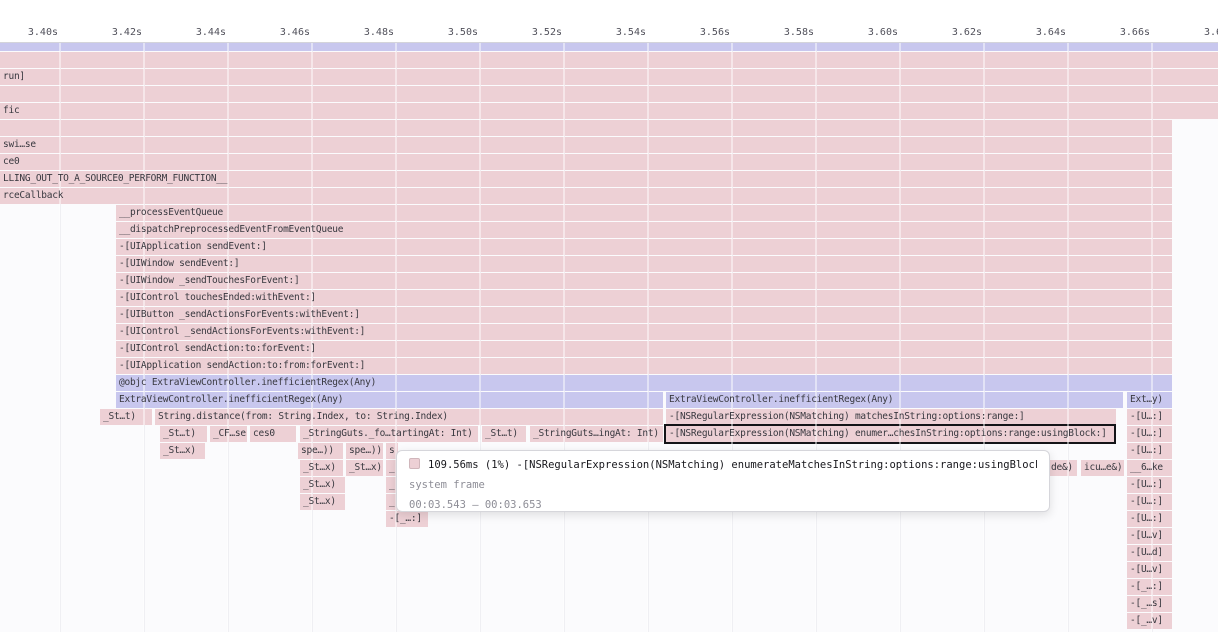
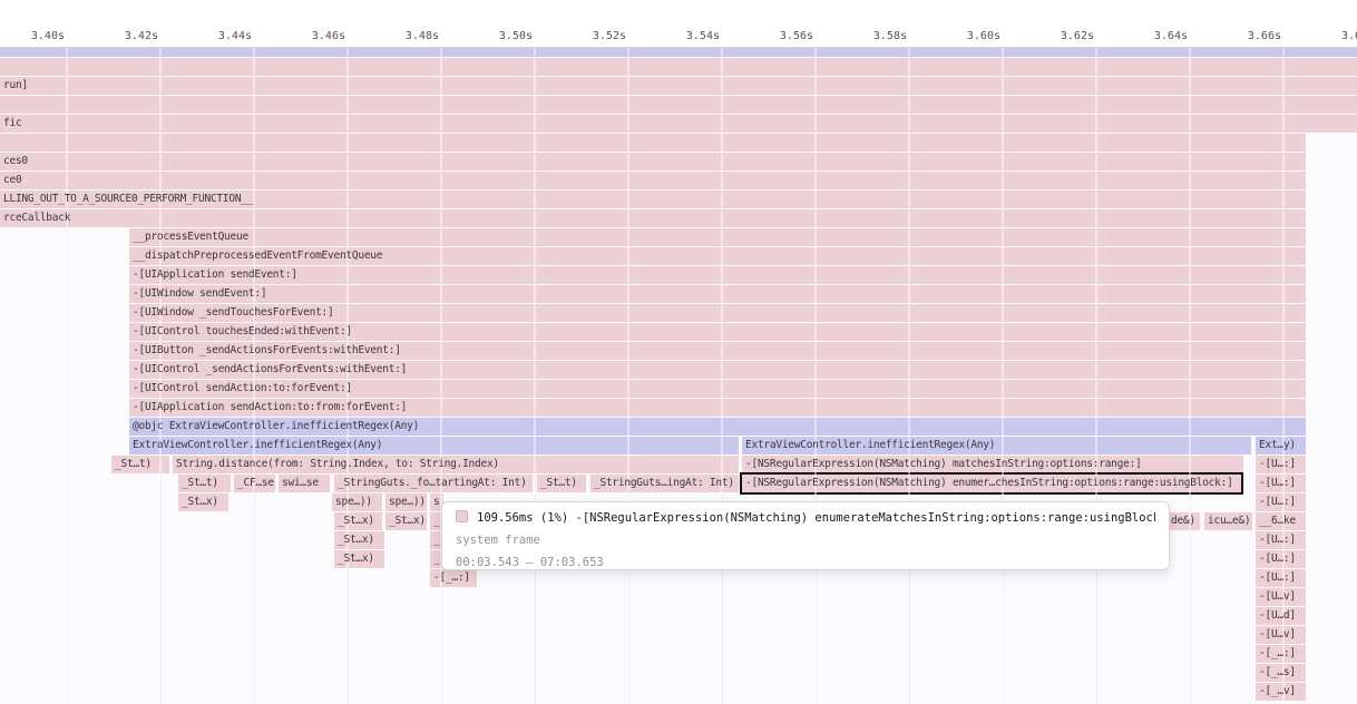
  run]
  fic
- swi…se
+ ces0
  ce0
  LLING_OUT_TO_A_SOURCE0_PERFORM_FUNCTION__
  rceCallback
  __processEventQueue
  __dispatchPreprocessedEventFromEventQueue
  -[UIApplication sendEvent:]
  -[UIWindow sendEvent:]
  -[UIWindow _sendTouchesForEvent:]
  -[UIControl touchesEnded:withEvent:]
  -[UIButton _sendActionsForEvents:withEvent:]
  -[UIControl _sendActionsForEvents:withEvent:]
  -[UIControl sendAction:to:forEvent:]
  -[UIApplication sendAction:to:from:forEvent:]
  @objc ExtraViewController.inefficientRegex(Any)
  ExtraViewController.inefficientRegex(Any)
  ExtraViewController.inefficientRegex(Any)
  Ext…y)
  _St…t)
  String.distance(from: String.Index, to: String.Index)
  -[NSRegularExpression(NSMatching) matchesInString:options:range:]
  -[U…:]
  _St…t)
  _CF…se
- ces0
+ swi…se
  _StringGuts._fo…tartingAt: Int)
  _St…t)
  _StringGuts…ingAt: Int)
  -[NSRegularExpression(NSMatching) enumer…chesInString:options:range:usingBlock:]
  -[U…:]
  _St…x)
  spe…))
  spe…))
  s
  -[U…:]
  _St…x)
  _St…x)
  _
  de&)
  icu…e&)
  __6…ke
  _St…x)
  _
  -[U…:]
  _St…x)
  _
  -[U…:]
  -[_…:]
  -[U…:]
  -[U…v]
  -[U…d]
  -[U…v]
  -[_…:]
  -[_…s]
  -[_…v]
  3.40s
  3.42s
  3.44s
  3.46s
  3.48s
  3.50s
  3.52s
  3.54s
  3.56s
  3.58s
  3.60s
  3.62s
  3.64s
  3.66s
  109.56ms (1%) -[NSRegularExpression(NSMatching) enumerateMatchesInString:options:range:usingBloc
  system frame
- 00:03.543 — 00:03.653
+ 00:03.543 — 07:03.653
